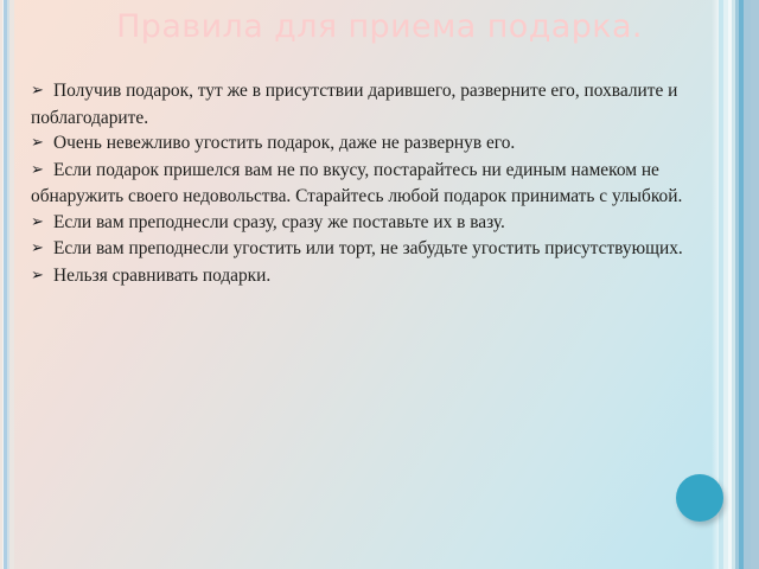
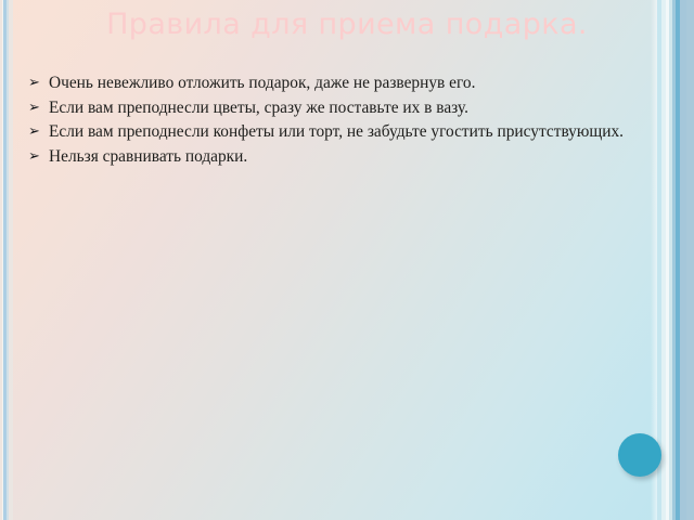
  Правила для приема подарка.
- ➢ Получив подарок, тут же в присутствии дарившего, разверните его, похвалите и поблагодарите.
- ➢ Очень невежливо угостить подарок, даже не развернув его.
+ ➢ Очень невежливо отложить подарок, даже не развернув его.
- ➢ Если подарок пришелся вам не по вкусу, постарайтесь ни единым намеком не обнаружить своего недовольства. Старайтесь любой подарок принимать с улыбкой.
- ➢ Если вам преподнесли сразу, сразу же поставьте их в вазу.
+ ➢ Если вам преподнесли цветы, сразу же поставьте их в вазу.
- ➢ Если вам преподнесли угостить или торт, не забудьте угостить присутствующих.
+ ➢ Если вам преподнесли конфеты или торт, не забудьте угостить присутствующих.
  ➢ Нельзя сравнивать подарки.
